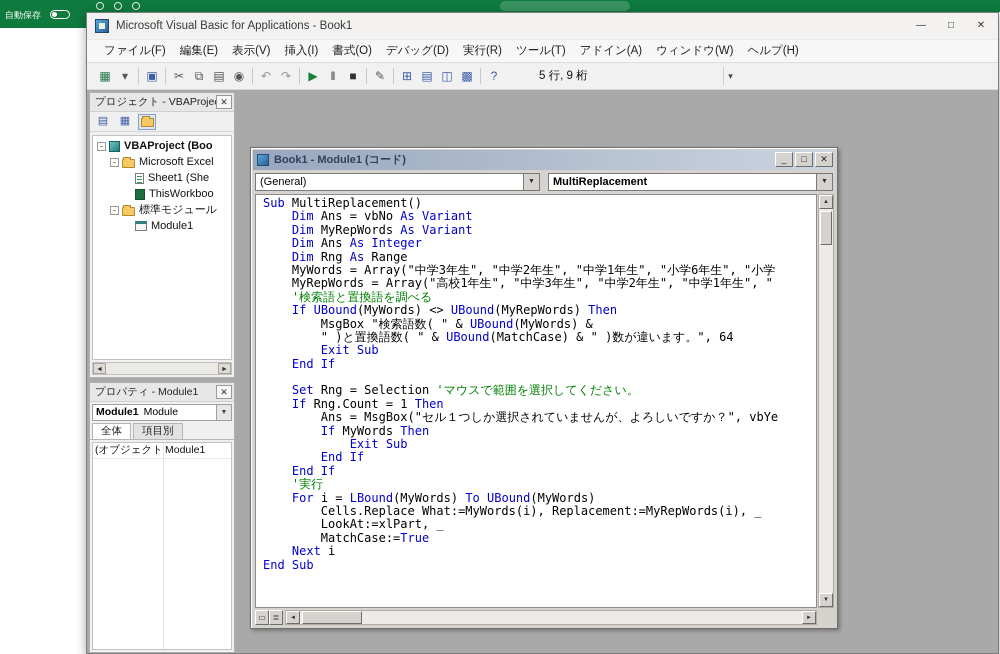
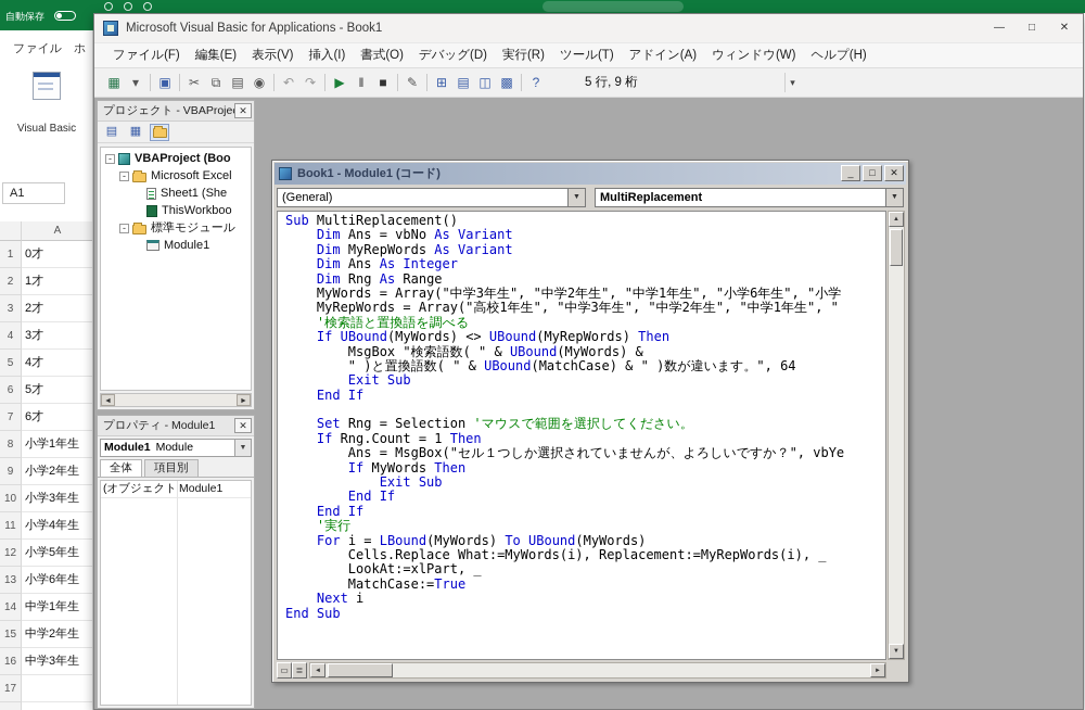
  自動保存
+ ファイル
+ ホ
+ Visual Basic
+ A1
+ A
+ 1
+ 0才
+ 2
+ 1才
+ 3
+ 2才
+ 4
+ 3才
+ 5
+ 4才
+ 6
+ 5才
+ 7
+ 6才
+ 8
+ 小学1年生
+ 9
+ 小学2年生
+ 10
+ 小学3年生
+ 11
+ 小学4年生
+ 12
+ 小学5年生
+ 13
+ 小学6年生
+ 14
+ 中学1年生
+ 15
+ 中学2年生
+ 16
+ 中学3年生
+ 17
  Microsoft Visual Basic for Applications - Book1
  —
  □
  ✕
  ファイル(F)
  編集(E)
  表示(V)
  挿入(I)
  書式(O)
  デバッグ(D)
  実行(R)
  ツール(T)
  アドイン(A)
  ウィンドウ(W)
  ヘルプ(H)
  ▦
  ▾
  ▣
  ✂
  ⧉
  ▤
  ◉
  ↶
  ↷
  ▶
  ‖
  ■
  ✎
  ⊞
  ▤
  ◫
  ▩
  ?
  5 行, 9 桁
  ▾
  プロジェクト - VBAProje
  ✕
  ▤
  ▦
  -
  VBAProject (Boo
  -
  Microsoft Excel
  Sheet1 (She
  ThisWorkboo
  -
  標準モジュール
  Module1
  プロパティ - Module1
  ✕
  Module1 Module
  全体
  項目別
  (オブジェクト
  Module1
  Book1 - Module1 (コード)
  _
  □
  ✕
  (General)
  MultiReplacement
  Sub MultiReplacement()
  Dim Ans = vbNo As Variant
  Dim MyRepWords As Variant
  Dim Ans As Integer
  Dim Rng As Range
  MyWords = Array("中学3年生", "中学2年生", "中学1年生", "小学6年生", "小学
  MyRepWords = Array("高校1年生", "中学3年生", "中学2年生", "中学1年生", "
  '検索語と置換語を調べる
  If UBound(MyWords) <> UBound(MyRepWords) Then
  MsgBox "検索語数( " & UBound(MyWords) &
  " )と置換語数( " & UBound(MatchCase) & " )数が違います。", 64
  Exit Sub
  End If
  Set Rng = Selection 'マウスで範囲を選択してください。
  If Rng.Count = 1 Then
  Ans = MsgBox("セル１つしか選択されていませんが、よろしいですか？", vbYe
  If MyWords Then
  Exit Sub
  End If
  End If
  '実行
  For i = LBound(MyWords) To UBound(MyWords)
  Cells.Replace What:=MyWords(i), Replacement:=MyRepWords(i), _
  LookAt:=xlPart, _
  MatchCase:=True
  Next i
  End Sub
  ▭
  ≣
